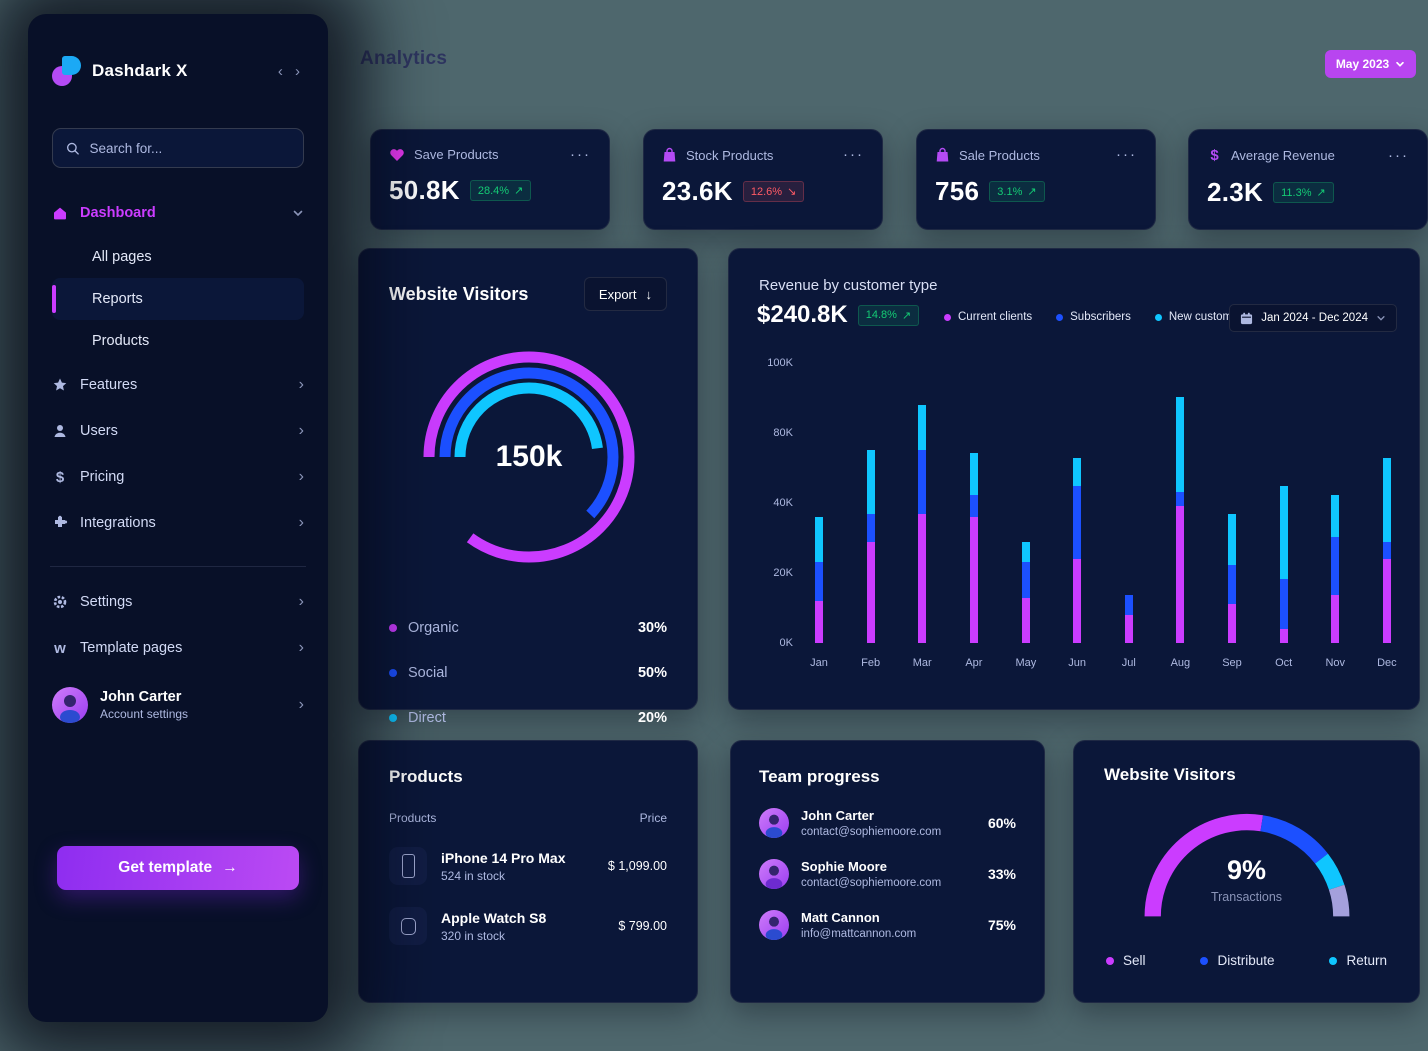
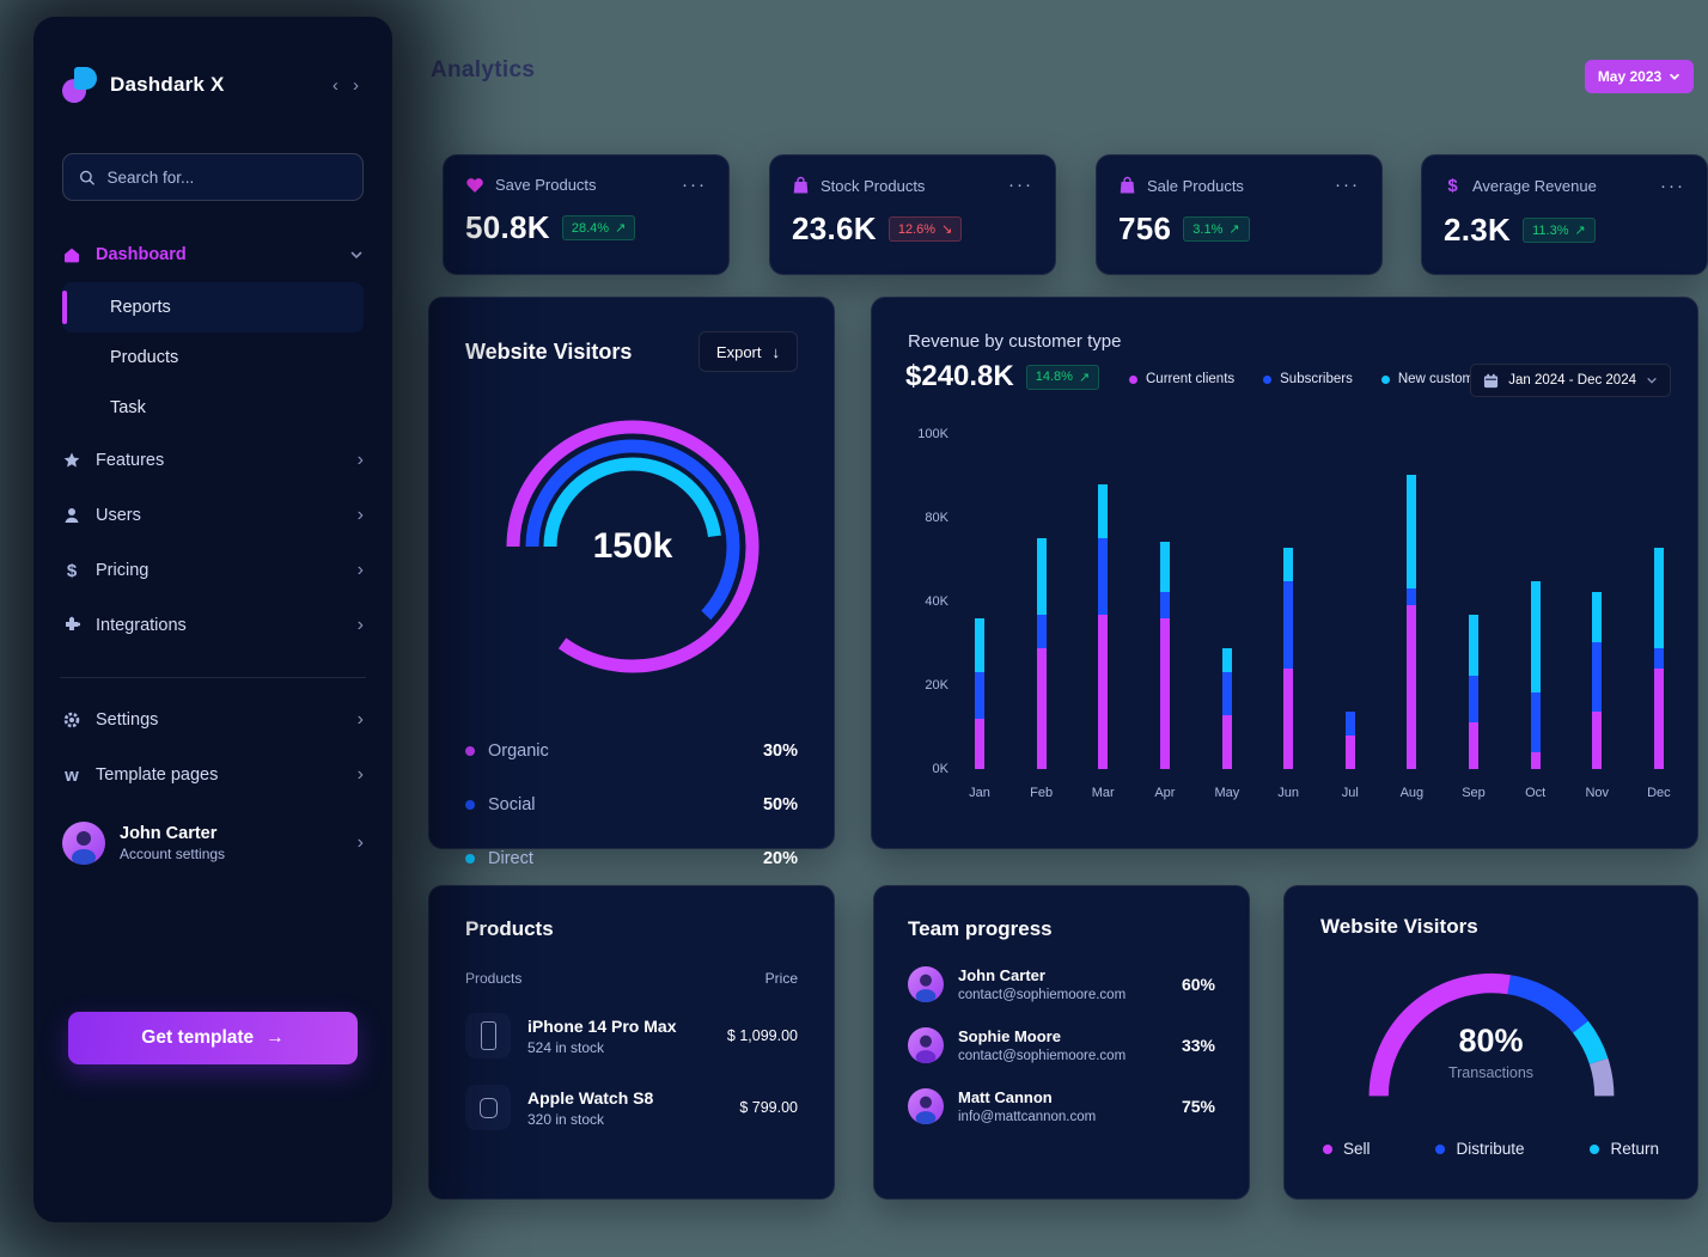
  Dashdark X
  ‹ ›
  Search for...
  Dashboard
- All pages
  Reports
  Products
+ Task
  Features
  ›
  Users
  ›
  $
  Pricing
  ›
  Integrations
  ›
  Settings
  ›
  w
  Template pages
  ›
  John Carter
  Account settings
  ›
  Get template
  →
  Analytics
  May 2023
  Save Products
  ···
  50.8K
  28.4%
  ↗
  Stock Products
  ···
  23.6K
  12.6%
  ↘
  Sale Products
  ···
  756
  3.1%
  ↗
  $
  Average Revenue
  ···
  2.3K
  11.3%
  ↗
  Website Visitors
  Export
  ↓
  150k
  Organic
  30%
  Social
  50%
  Direct
  20%
  Revenue by customer type
  $240.8K
  14.8%
  ↗
  Current clients
  Subscribers
  New custom
  Jan 2024 - Dec 2024
  100K
  80K
  40K
  20K
  0K
  Jan
  Feb
  Mar
  Apr
  May
  Jun
  Jul
  Aug
  Sep
  Oct
  Nov
  Dec
  Products
  Products
  Price
  iPhone 14 Pro Max
  524 in stock
  $ 1,099.00
  Apple Watch S8
  320 in stock
  $ 799.00
  Team progress
  John Carter
  contact@sophiemoore.com
  60%
  Sophie Moore
  contact@sophiemoore.com
  33%
  Matt Cannon
  info@mattcannon.com
  75%
  Website Visitors
- 9%
+ 80%
  Transactions
  Sell
  Distribute
  Return
